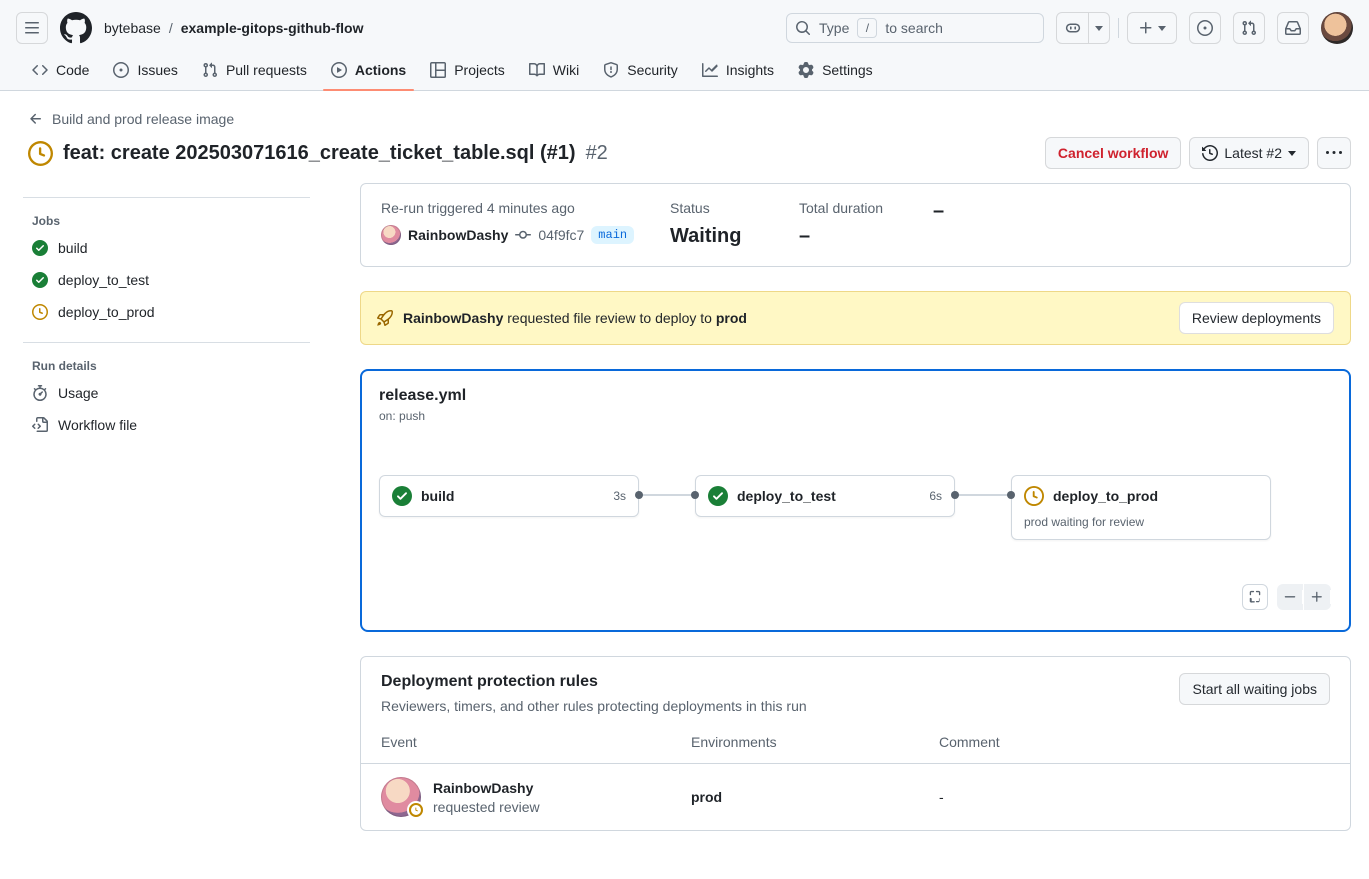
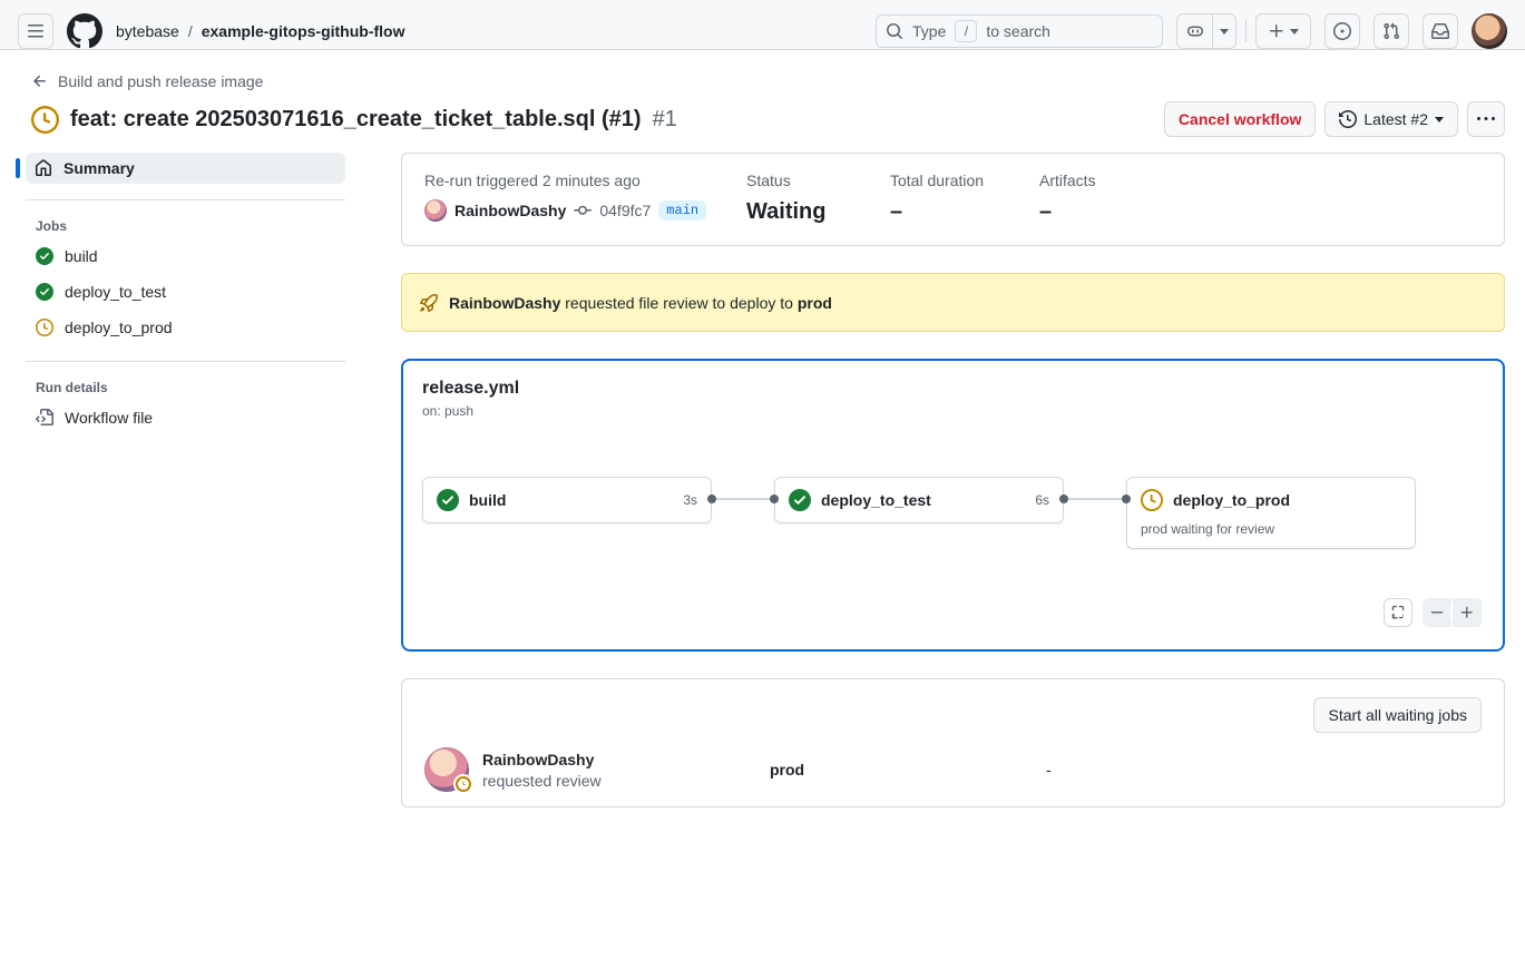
  bytebase
  /
  example-gitops-github-flow
  Type
  /
  to search
- Code
- Issues
- Pull requests
- Actions
- Projects
- Wiki
- Security
- Insights
- Settings
- Build and prod release image
+ Build and push release image
  feat: create 202503071616_create_ticket_table.sql (#1)
- #2
+ #1
  Cancel workflow
  Latest #2
+ Summary
  Jobs
  build
  deploy_to_test
  deploy_to_prod
  Run details
- Usage
  Workflow file
- Re-run triggered 4 minutes ago
+ Re-run triggered 2 minutes ago
  RainbowDashy
  04f9fc7
  main
  Status
  Waiting
  Total duration
  –
+ Artifacts
  –
  RainbowDashy requested file review to deploy to prod
- Review deployments
  release.yml
  on: push
  build
  3s
  deploy_to_test
  6s
  deploy_to_prod
  prod waiting for review
- Deployment protection rules
- Reviewers, timers, and other rules protecting deployments in this run
  Start all waiting jobs
- Event
- Environments
- Comment
  RainbowDashy
  requested review
  prod
  -
